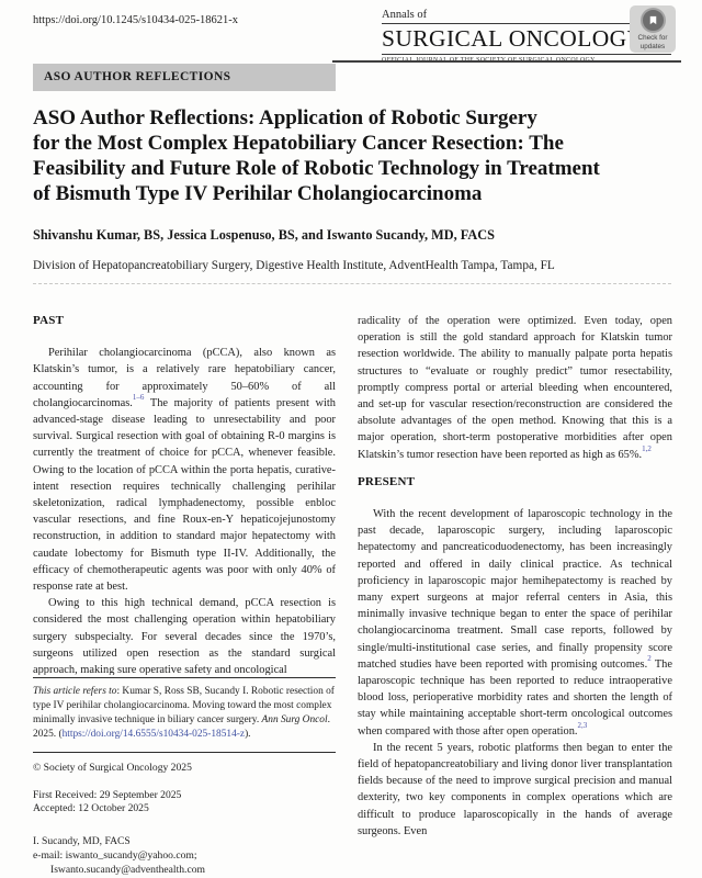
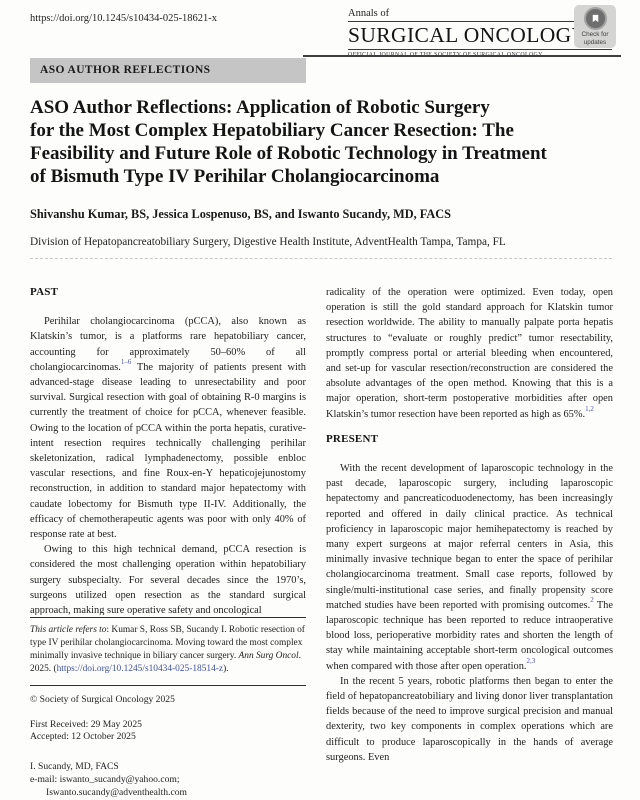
  https://doi.org/10.1245/s10434-025-18621-x
  Annals of
  SURGICAL ONCOLOG
  ASO AUTHOR REFLECTIONS
  ASO Author Reflections: Application of Robotic Surgery
  for the Most Complex Hepatobiliary Cancer Resection: The
  Feasibility and Future Role of Robotic Technology in Treatment
  of Bismuth Type IV Perihilar Cholangiocarcinoma
  Shivanshu Kumar, BS, Jessica Lospenuso, BS, and Iswanto Sucandy, MD, FACS
  Division of Hepatopancreatobiliary Surgery, Digestive Health Institute, AdventHealth Tampa, Tampa, FL
  PAST
- Perihilar cholangiocarcinoma (pCCA), also known as Klatskin’s tumor, is a relatively rare hepatobiliary cancer, accounting for approximately 50–60% of all cholangiocarcinomas.1–6 The majority of patients present with advanced-stage disease leading to unresectability and poor survival. Surgical resection with goal of obtaining R-0 margins is currently the treatment of choice for pCCA, whenever feasible. Owing to the location of pCCA within the porta hepatis, curative-intent resection requires technically challenging perihilar skeletonization, radical lymphadenectomy, possible enbloc vascular resections, and fine Roux-en-Y hepaticojejunostomy reconstruction, in addition to standard major hepatectomy with caudate lobectomy for Bismuth type II-IV. Additionally, the efficacy of chemotherapeutic agents was poor with only 40% of response rate at best.
+ Perihilar cholangiocarcinoma (pCCA), also known as Klatskin’s tumor, is a platforms rare hepatobiliary cancer, accounting for approximately 50–60% of all cholangiocarcinomas.1–6 The majority of patients present with advanced-stage disease leading to unresectability and poor survival. Surgical resection with goal of obtaining R-0 margins is currently the treatment of choice for pCCA, whenever feasible. Owing to the location of pCCA within the porta hepatis, curative-intent resection requires technically challenging perihilar skeletonization, radical lymphadenectomy, possible enbloc vascular resections, and fine Roux-en-Y hepaticojejunostomy reconstruction, in addition to standard major hepatectomy with caudate lobectomy for Bismuth type II-IV. Additionally, the efficacy of chemotherapeutic agents was poor with only 40% of response rate at best.
  Owing to this high technical demand, pCCA resection is considered the most challenging operation within hepatobiliary surgery subspecialty. For several decades since the 1970’s, surgeons utilized open resection as the standard surgical approach, making sure operative safety and oncological
- This article refers to: Kumar S, Ross SB, Sucandy I. Robotic resection of type IV perihilar cholangiocarcinoma. Moving toward the most complex minimally invasive technique in biliary cancer surgery. Ann Surg Oncol. 2025. (https://doi.org/14.6555/s10434-025-18514-z).
+ This article refers to: Kumar S, Ross SB, Sucandy I. Robotic resection of type IV perihilar cholangiocarcinoma. Moving toward the most complex minimally invasive technique in biliary cancer surgery. Ann Surg Oncol. 2025. (https://doi.org/10.1245/s10434-025-18514-z).
  © Society of Surgical Oncology 2025
- First Received: 29 September 2025
+ First Received: 29 May 2025
  Accepted: 12 October 2025
  I. Sucandy, MD, FACS
  e-mail: iswanto_sucandy@yahoo.com; Iswanto.sucandy@adventhealth.com
  radicality of the operation were optimized. Even today, open operation is still the gold standard approach for Klatskin tumor resection worldwide. The ability to manually palpate porta hepatis structures to “evaluate or roughly predict” tumor resectability, promptly compress portal or arterial bleeding when encountered, and set-up for vascular resection/reconstruction are considered the absolute advantages of the open method. Knowing that this is a major operation, short-term postoperative morbidities after open Klatskin’s tumor resection have been reported as high as 65%.1,2
  PRESENT
  With the recent development of laparoscopic technology in the past decade, laparoscopic surgery, including laparoscopic hepatectomy and pancreaticoduodenectomy, has been increasingly reported and offered in daily clinical practice. As technical proficiency in laparoscopic major hemihepatectomy is reached by many expert surgeons at major referral centers in Asia, this minimally invasive technique began to enter the space of perihilar cholangiocarcinoma treatment. Small case reports, followed by single/multi-institutional case series, and finally propensity score matched studies have been reported with promising outcomes.2 The laparoscopic technique has been reported to reduce intraoperative blood loss, perioperative morbidity rates and shorten the length of stay while maintaining acceptable short-term oncological outcomes when compared with those after open operation.2,3
  In the recent 5 years, robotic platforms then began to enter the field of hepatopancreatobiliary and living donor liver transplantation fields because of the need to improve surgical precision and manual dexterity, two key components in complex operations which are difficult to produce laparoscopically in the hands of average surgeons. Even
